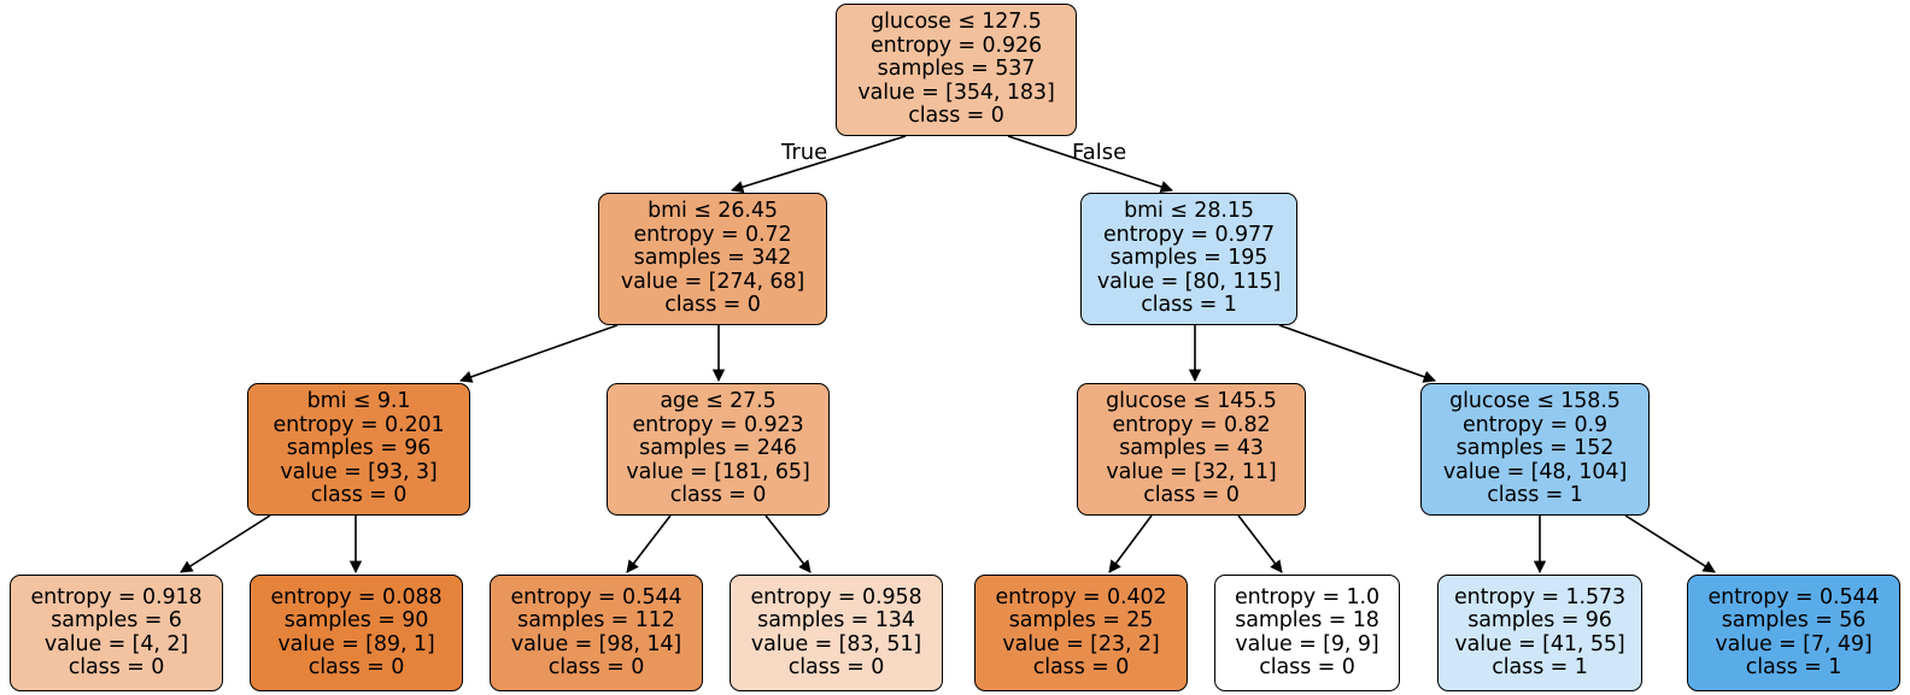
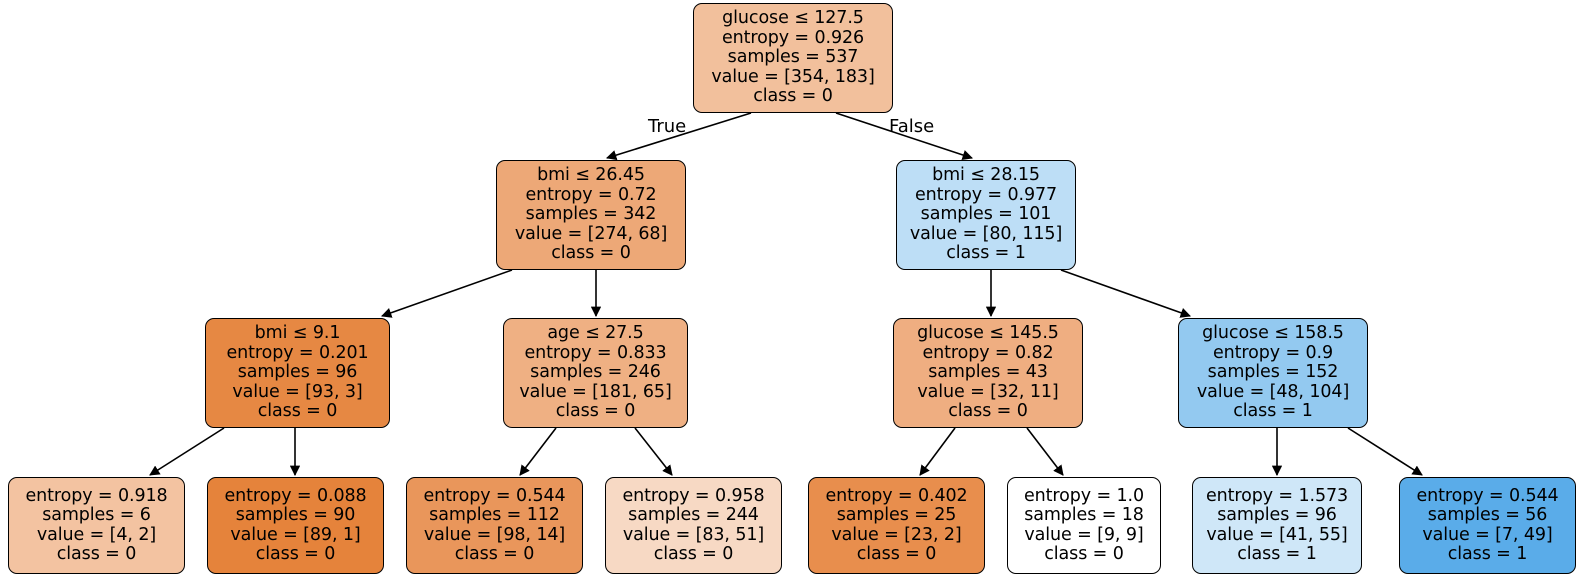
  True
  False
  glucose ≤ 127.5
  entropy = 0.926
  samples = 537
  value = [354, 183]
  class = 0
  bmi ≤ 26.45
  entropy = 0.72
  samples = 342
  value = [274, 68]
  class = 0
  bmi ≤ 28.15
  entropy = 0.977
- samples = 195
+ samples = 101
  value = [80, 115]
  class = 1
  bmi ≤ 9.1
  entropy = 0.201
  samples = 96
  value = [93, 3]
  class = 0
  age ≤ 27.5
- entropy = 0.923
+ entropy = 0.833
  samples = 246
  value = [181, 65]
  class = 0
  glucose ≤ 145.5
  entropy = 0.82
  samples = 43
  value = [32, 11]
  class = 0
  glucose ≤ 158.5
  entropy = 0.9
  samples = 152
  value = [48, 104]
  class = 1
  entropy = 0.918
  samples = 6
  value = [4, 2]
  class = 0
  entropy = 0.088
  samples = 90
  value = [89, 1]
  class = 0
  entropy = 0.544
  samples = 112
  value = [98, 14]
  class = 0
  entropy = 0.958
- samples = 134
+ samples = 244
  value = [83, 51]
  class = 0
  entropy = 0.402
  samples = 25
  value = [23, 2]
  class = 0
  entropy = 1.0
  samples = 18
  value = [9, 9]
  class = 0
  entropy = 1.573
  samples = 96
  value = [41, 55]
  class = 1
  entropy = 0.544
  samples = 56
  value = [7, 49]
  class = 1
